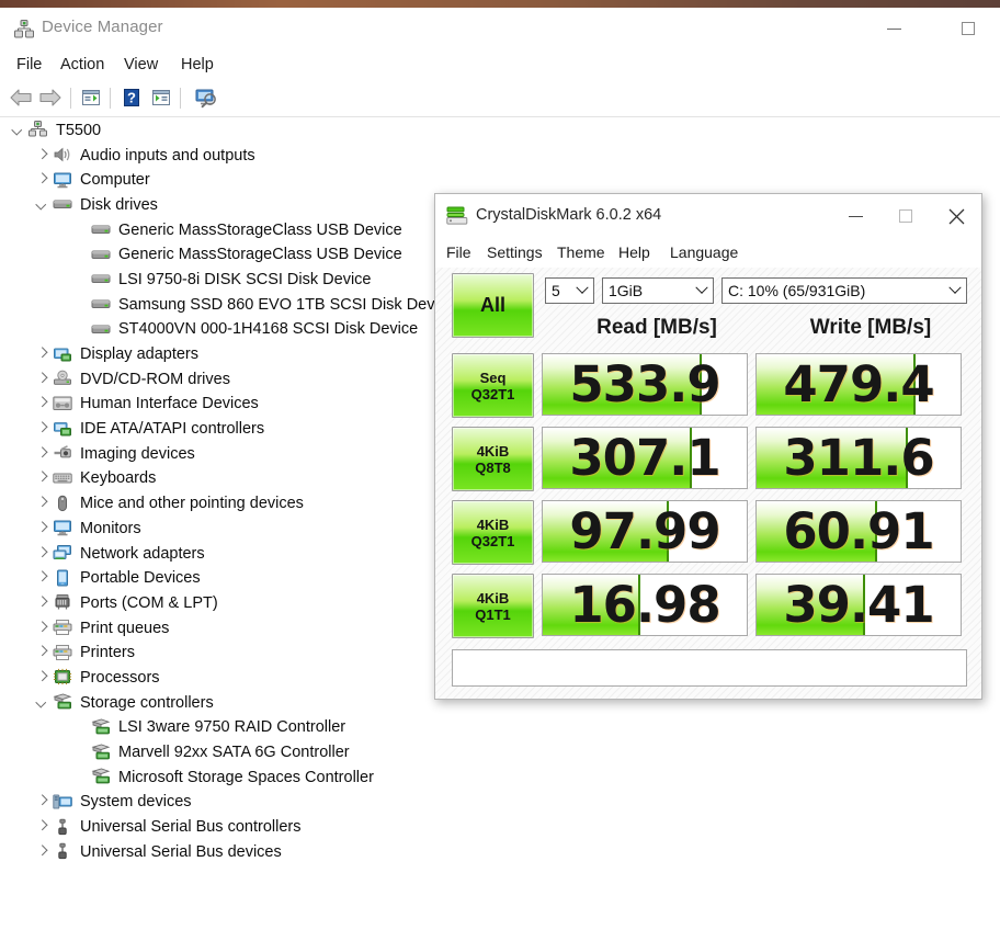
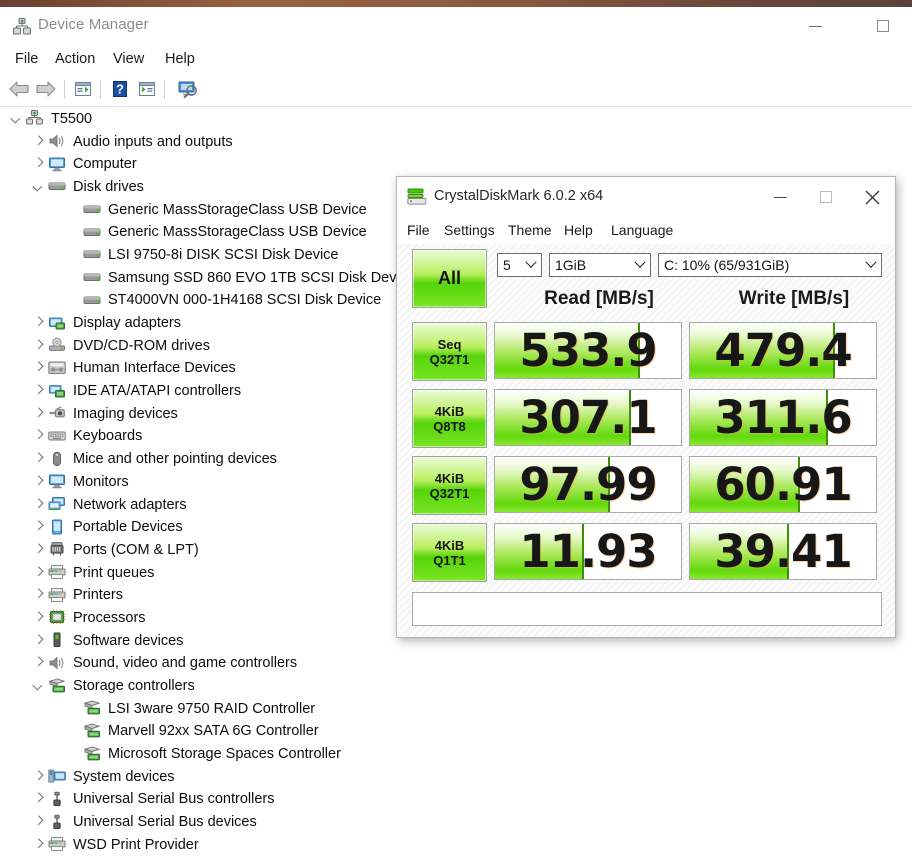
  Device Manager
  File
  Action
  View
  Help
  ?
  T5500
  Audio inputs and outputs
  Computer
  Disk drives
  Generic MassStorageClass USB Device
  Generic MassStorageClass USB Device
  LSI 9750-8i DISK SCSI Disk Device
  Samsung SSD 860 EVO 1TB SCSI Disk Dev
  ST4000VN 000-1H4168 SCSI Disk Device
  Display adapters
  DVD/CD-ROM drives
  Human Interface Devices
  IDE ATA/ATAPI controllers
  Imaging devices
  Keyboards
  Mice and other pointing devices
  Monitors
  Network adapters
  Portable Devices
  Ports (COM & LPT)
  Print queues
  Printers
  Processors
+ Software devices
+ Sound, video and game controllers
  Storage controllers
  LSI 3ware 9750 RAID Controller
  Marvell 92xx SATA 6G Controller
  Microsoft Storage Spaces Controller
  System devices
  Universal Serial Bus controllers
  Universal Serial Bus devices
+ WSD Print Provider
  CrystalDiskMark 6.0.2 x64
  File
  Settings
  Theme
  Help
  Language
  All
  5
  1GiB
  C: 10% (65/931GiB)
  Read [MB/s]
  Write [MB/s]
  Seq
  Q32T1
  533.9
  479.4
  4KiB
  Q8T8
  307.1
  311.6
  4KiB
  Q32T1
  97.99
  60.91
  4KiB
  Q1T1
- 16.98
+ 11.93
  39.41
